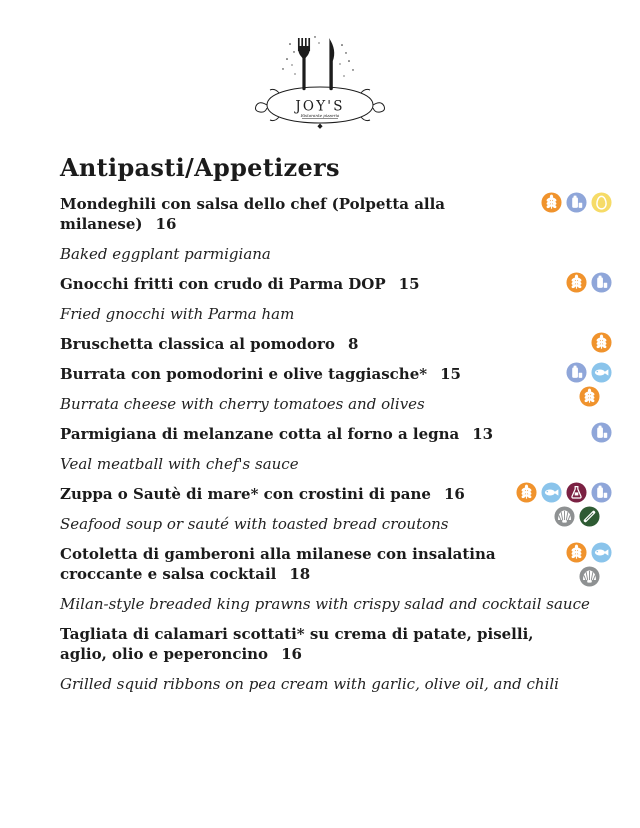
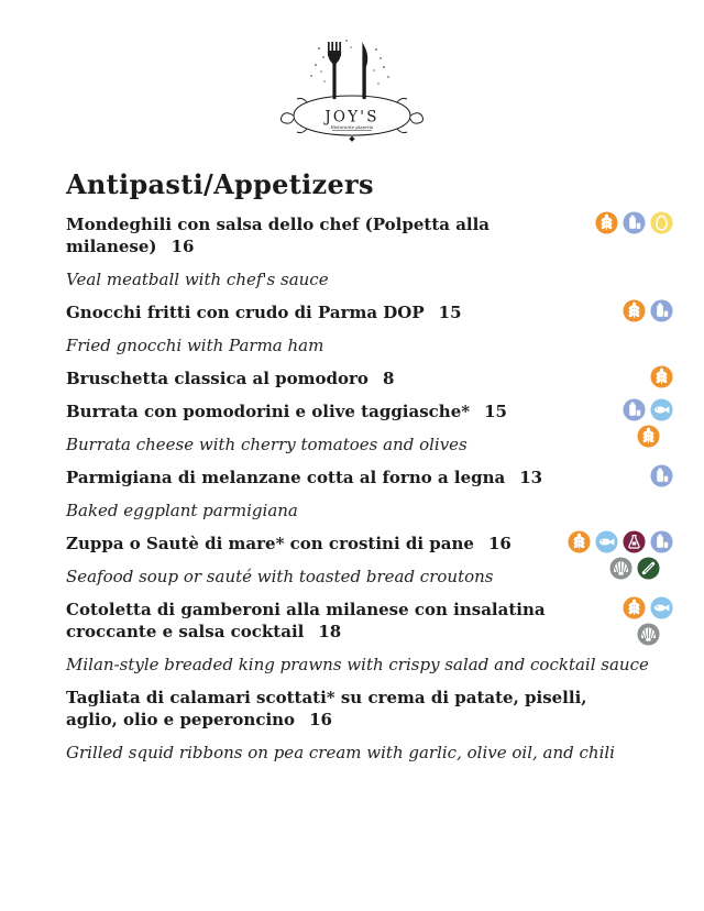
  JOY'S
  Antipasti/Appetizers
  Mondeghili con salsa dello chef (Polpetta alla milanese) 16
- Baked eggplant parmigiana
+ Veal meatball with chef's sauce
  Gnocchi fritti con crudo di Parma DOP 15
  Fried gnocchi with Parma ham
  Bruschetta classica al pomodoro 8
  Burrata con pomodorini e olive taggiasche* 15
  Burrata cheese with cherry tomatoes and olives
  Parmigiana di melanzane cotta al forno a legna 13
- Veal meatball with chef's sauce
+ Baked eggplant parmigiana
  Zuppa o Sautè di mare* con crostini di pane 16
  Seafood soup or sauté with toasted bread croutons
  Cotoletta di gamberoni alla milanese con insalatina croccante e salsa cocktail 18
  Milan-style breaded king prawns with crispy salad and cocktail sauce
  Tagliata di calamari scottati* su crema di patate, piselli, aglio, olio e peperoncino 16
  Grilled squid ribbons on pea cream with garlic, olive oil, and chili
